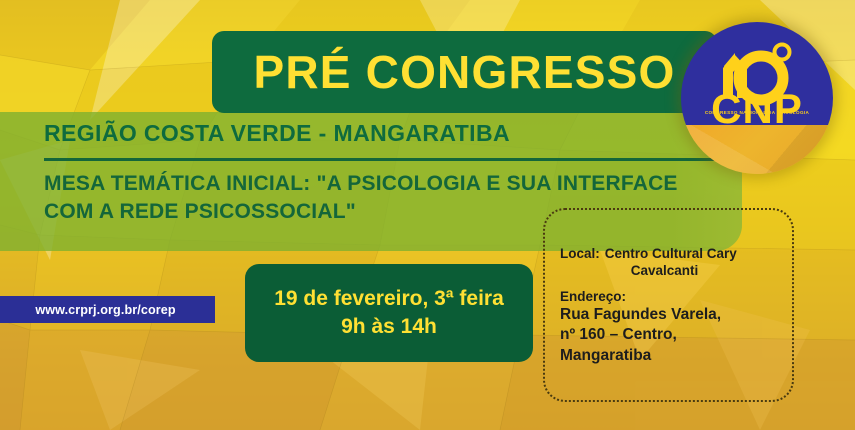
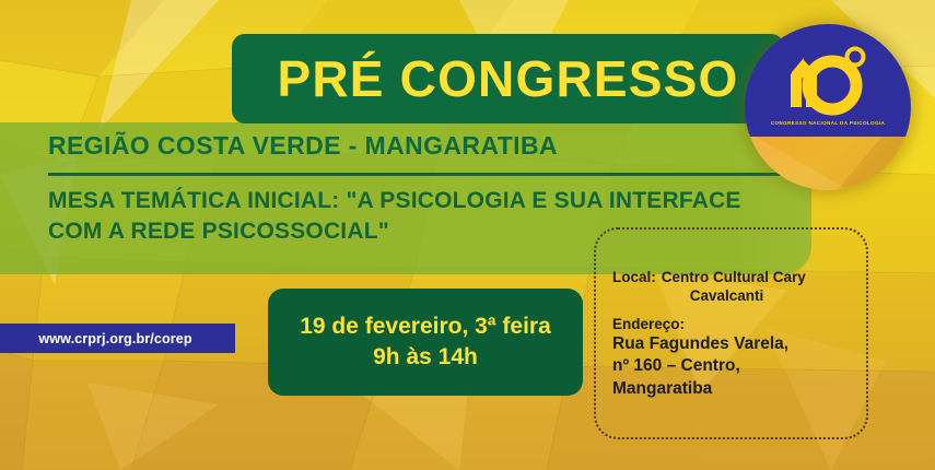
  PRÉ CONGRESSO
  REGIÃO COSTA VERDE - MANGARATIBA
  MESA TEMÁTICA INICIAL: "A PSICOLOGIA E SUA INTERFACE
  COM A REDE PSICOSSOCIAL"
- CNP
  19 de fevereiro, 3ª feira
  9h às 14h
  www.crprj.org.br/corep
  Local:
  Centro Cultural Cary
  Cavalcanti
  Endereço:
  Rua Fagundes Varela,
  nº 160 – Centro,
  Mangaratiba
